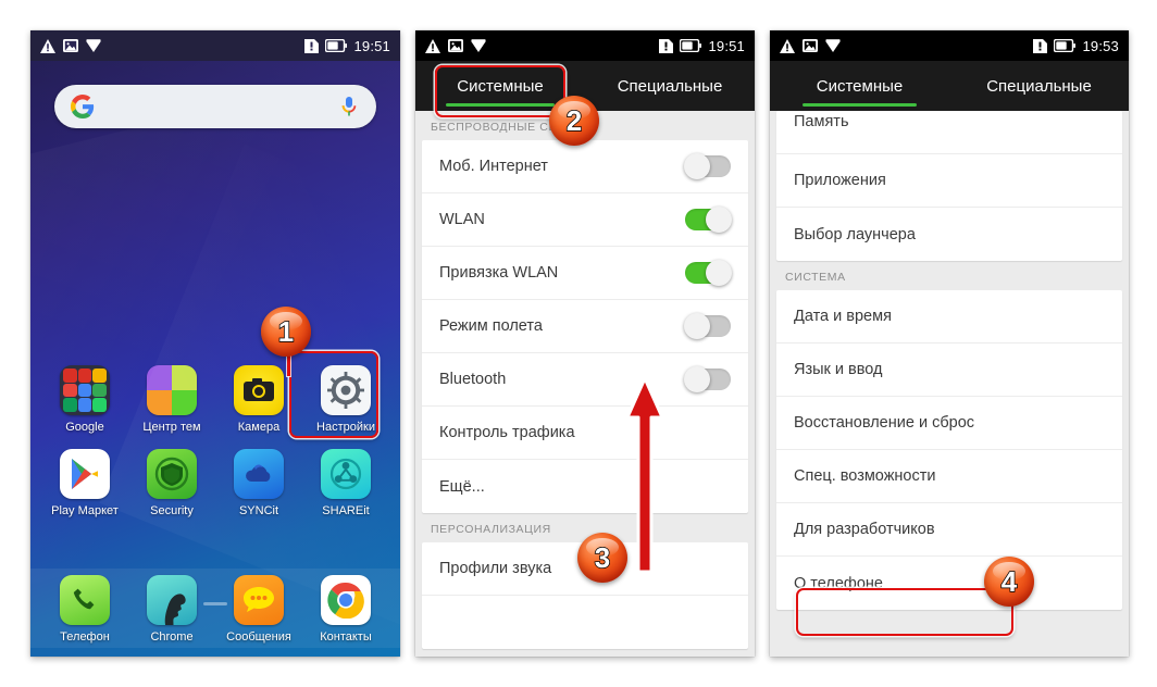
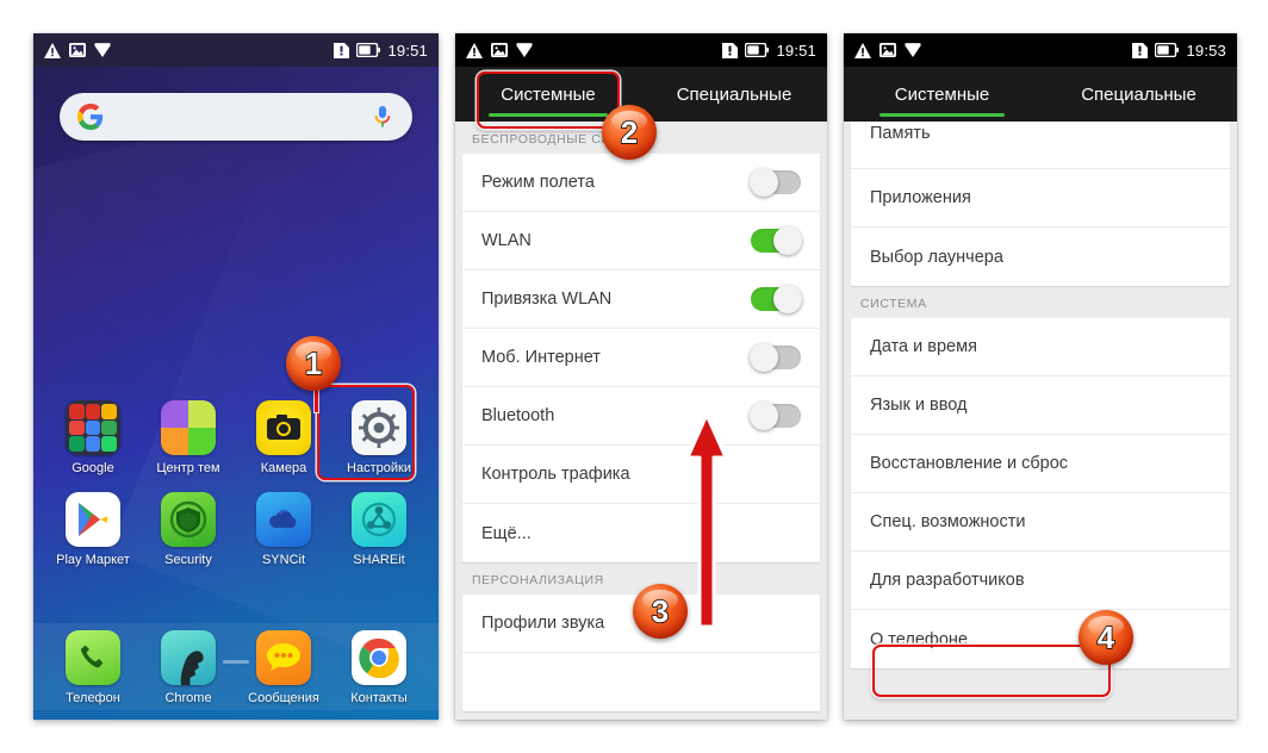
  19:51
  Google
  Play Маркет
  Телефон
  Chrome
  Сообщения
  Контакты
  19:51
  Системные
  Специальные
  БЕСПРОВОДНЫЕ С
- Моб. Интернет
+ Режим полета
  WLAN
  Привязка WLAN
- Режим полета
+ Моб. Интернет
  Bluetooth
  Контроль трафика
  Ещё...
  ПЕРСОНАЛИЗАЦИЯ
  Профили звука
  19:53
  Системные
  Специальные
  Память
  Приложения
  Выбор лаунчера
  СИСТЕМА
  Дата и время
  Язык и ввод
  Восстановление и сброс
  Спец. возможности
  Для разработчиков
  О телефоне
  1
  2
  3
  4
